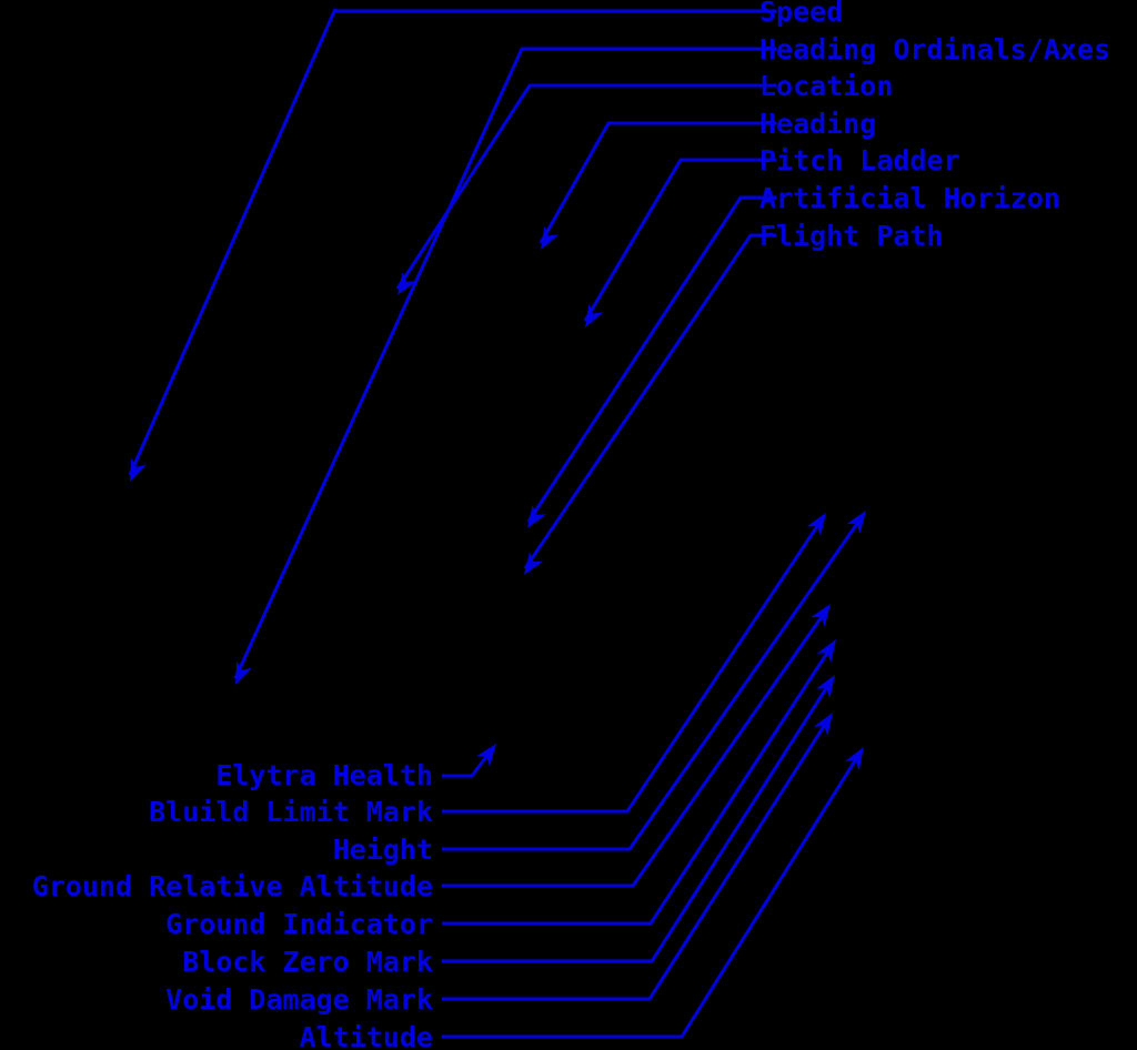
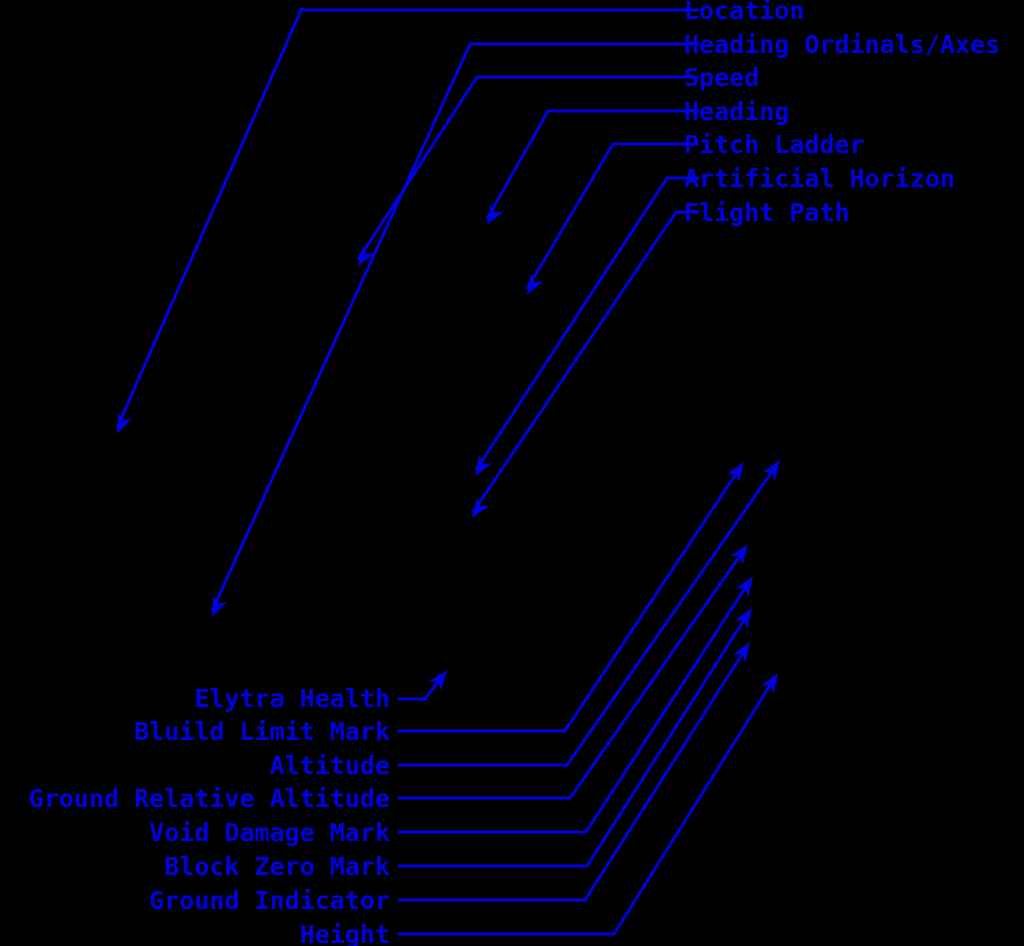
- Speed
+ Location
  Heading Ordinals/Axes
- Location
+ Speed
  Heading
  Pitch Ladder
  Artificial Horizon
  Flight Path
  Elytra Health
  Bluild Limit Mark
- Height
+ Altitude
  Ground Relative Altitude
- Ground Indicator
+ Void Damage Mark
  Block Zero Mark
- Void Damage Mark
+ Ground Indicator
- Altitude
+ Height
